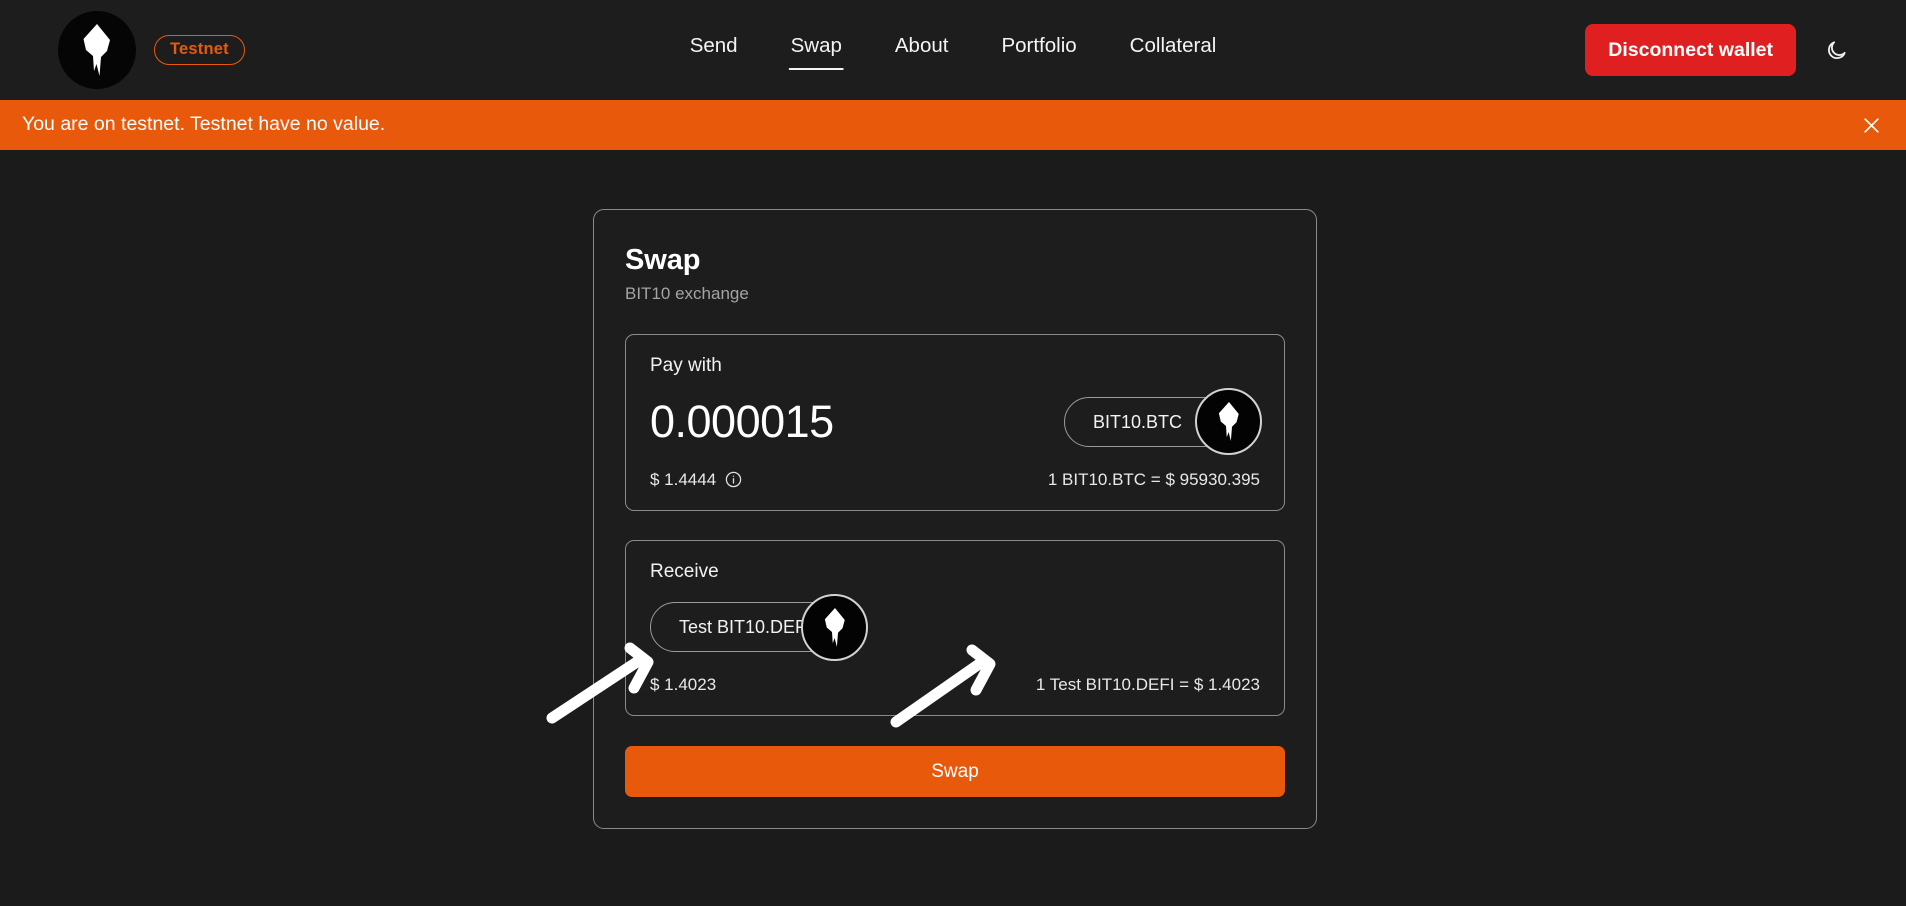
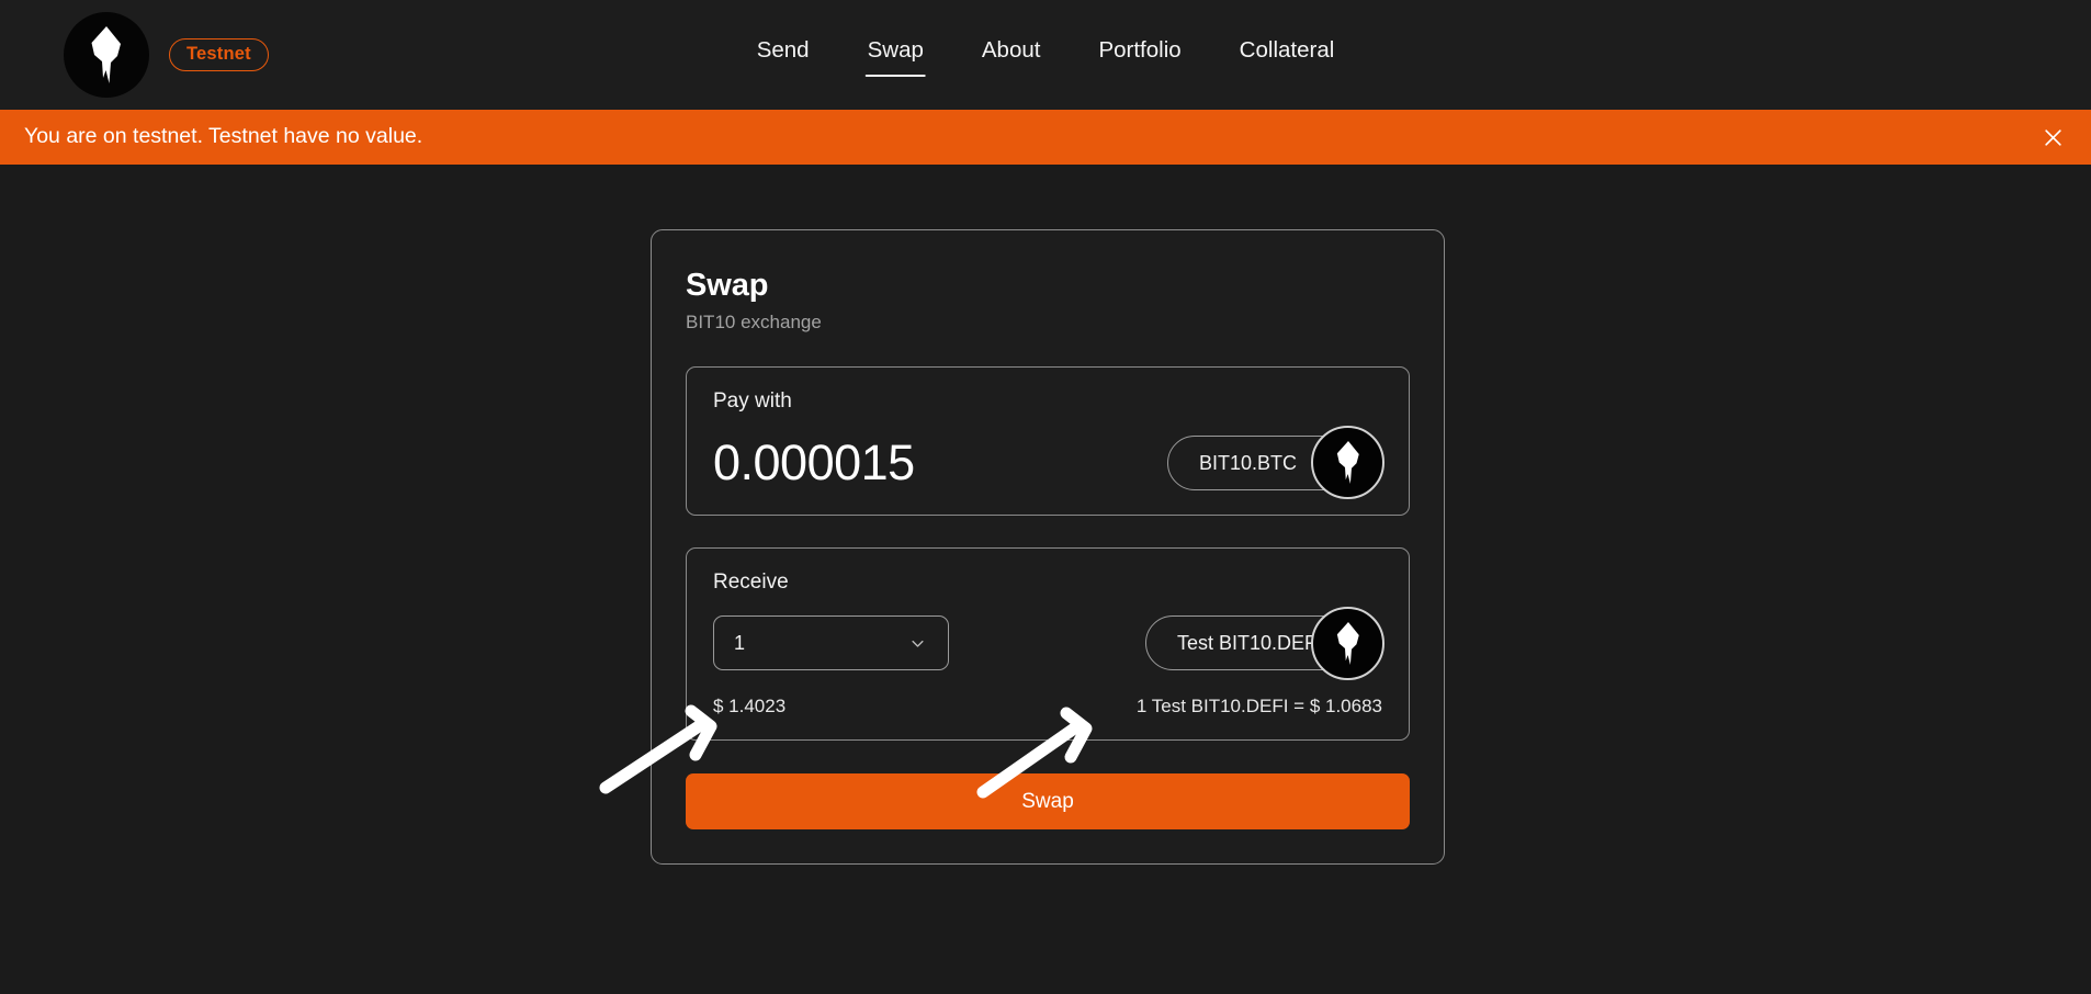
  Testnet
  Send
  Swap
  About
  Portfolio
  Collateral
- Disconnect wallet
  You are on testnet. Testnet have no value.
  Swap
  BIT10 exchange
  Pay with
  0.000015
  BIT10.BTC
- $ 1.4444
- 1 BIT10.BTC = $ 95930.395
  Receive
+ 1
  Test BIT10.DE
  $ 1.4023
- 1 Test BIT10.DEFI = $ 1.4023
+ 1 Test BIT10.DEFI = $ 1.0683
  Swap
